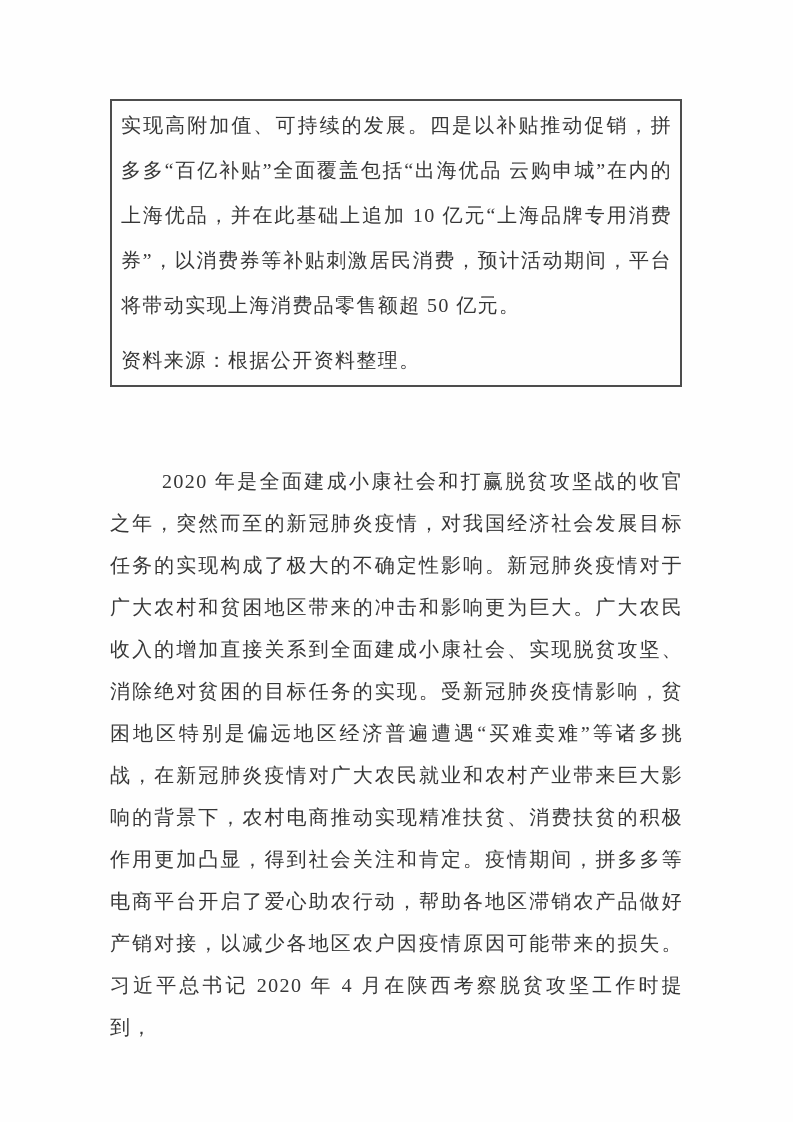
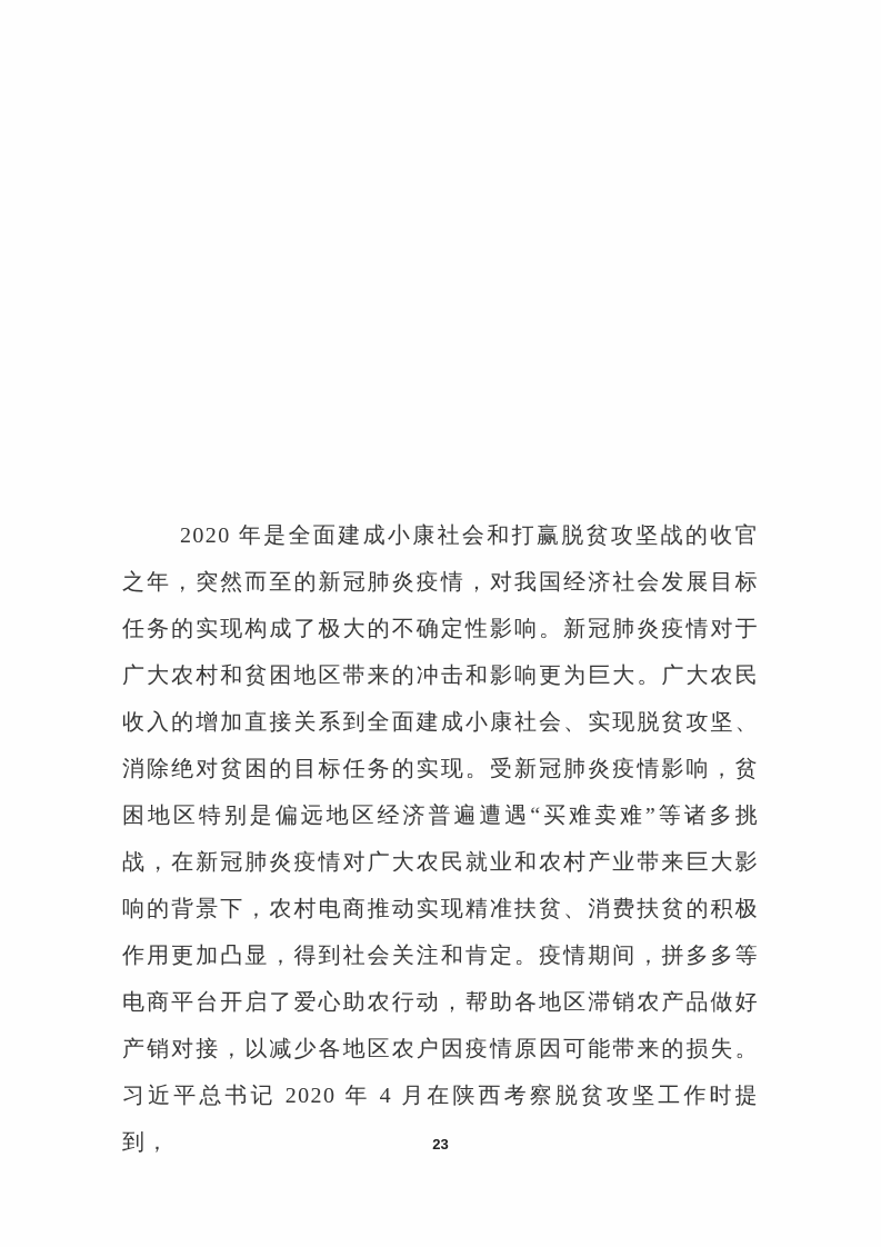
- 实现高附加值、可持续的发展。四是以补贴推动促销，拼多多“百亿补贴”全面覆盖包括“出海优品 云购申城”在内的上海优品，并在此基础上追加 10 亿元“上海品牌专用消费券”，以消费券等补贴刺激居民消费，预计活动期间，平台将带动实现上海消费品零售额超 50 亿元。
- 资料来源：根据公开资料整理。
  2020 年是全面建成小康社会和打赢脱贫攻坚战的收官之年，突然而至的新冠肺炎疫情，对我国经济社会发展目标任务的实现构成了极大的不确定性影响。新冠肺炎疫情对于广大农村和贫困地区带来的冲击和影响更为巨大。广大农民收入的增加直接关系到全面建成小康社会、实现脱贫攻坚、消除绝对贫困的目标任务的实现。受新冠肺炎疫情影响，贫困地区特别是偏远地区经济普遍遭遇“买难卖难”等诸多挑战，在新冠肺炎疫情对广大农民就业和农村产业带来巨大影响的背景下，农村电商推动实现精准扶贫、消费扶贫的积极作用更加凸显，得到社会关注和肯定。疫情期间，拼多多等电商平台开启了爱心助农行动，帮助各地区滞销农产品做好产销对接，以减少各地区农户因疫情原因可能带来的损失。习近平总书记 2020 年 4 月在陕西考察脱贫攻坚工作时提到，
+ 23
